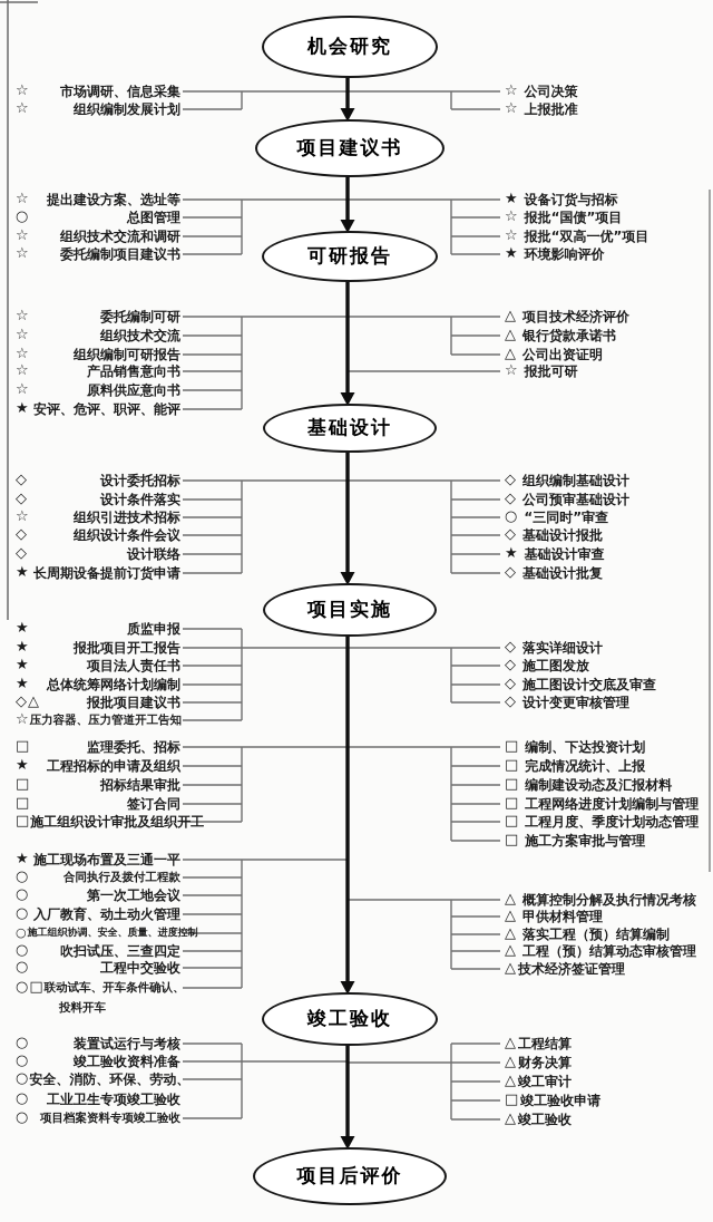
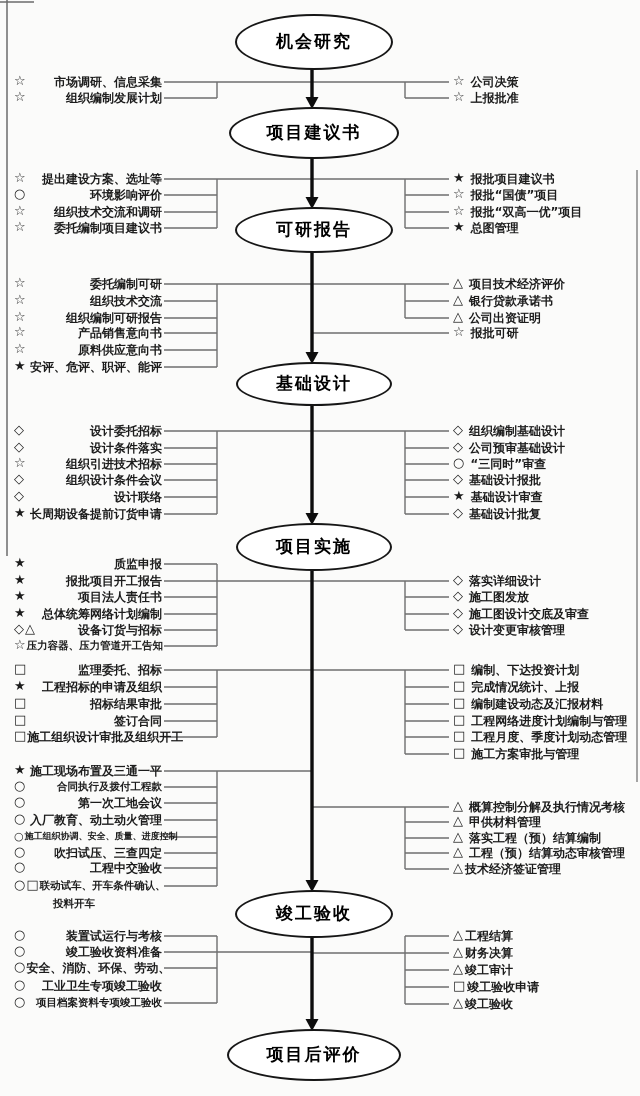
  ☆
  市场调研、信息采集
  ☆
  组织编制发展计划
  ☆
  公司决策
  ☆
  上报批准
  ☆
  提出建设方案、选址等
  ○
- 总图管理
+ 环境影响评价
  ☆
  组织技术交流和调研
  ☆
  委托编制项目建议书
  ★
- 设备订货与招标
+ 报批项目建议书
  ☆
  报批“国债”项目
  ☆
  报批“双高一优”项目
  ★
- 环境影响评价
+ 总图管理
  ☆
  委托编制可研
  ☆
  组织技术交流
  ☆
  组织编制可研报告
  ☆
  产品销售意向书
  ☆
  原料供应意向书
  ★
  安评、危评、职评、能评
  △
  项目技术经济评价
  △
  银行贷款承诺书
  △
  公司出资证明
  ☆
  报批可研
  ◇
  设计委托招标
  ◇
  设计条件落实
  ☆
  组织引进技术招标
  ◇
  组织设计条件会议
  ◇
  设计联络
  ★
  长周期设备提前订货申请
  ◇
  组织编制基础设计
  ◇
  公司预审基础设计
  ○
  “三同时”审查
  ◇
  基础设计报批
  ★
  基础设计审查
  ◇
  基础设计批复
  ★
  质监申报
  ★
  报批项目开工报告
  ★
  项目法人责任书
  ★
  总体统筹网络计划编制
  ◇△
- 报批项目建议书
+ 设备订货与招标
  ☆
  压力容器、压力管道开工告知
  ◇
  落实详细设计
  ◇
  施工图发放
  ◇
  施工图设计交底及审查
  ◇
  设计变更审核管理
  □
  监理委托、招标
  ★
  工程招标的申请及组织
  □
  招标结果审批
  □
  签订合同
  □
  施工组织设计审批及组织开工
  □
  编制、下达投资计划
  □
  完成情况统计、上报
  □
  编制建设动态及汇报材料
  □
  工程网络进度计划编制与管理
  □
  工程月度、季度计划动态管理
  □
  施工方案审批与管理
  ★
  施工现场布置及三通一平
  ○
  合同执行及拨付工程款
  ○
  第一次工地会议
  ○
  入厂教育、动土动火管理
  ○
  施工组织协调、安全、质量、进度控制
  ○
  吹扫试压、三查四定
  ○
  工程中交验收
  ○□
  联动试车、开车条件确认、
  投料开车
  △
  概算控制分解及执行情况考核
  △
  甲供材料管理
  △
  落实工程（预）结算编制
  △
  工程（预）结算动态审核管理
  △
  技术经济签证管理
  ○
  装置试运行与考核
  ○
  竣工验收资料准备
  ○
  安全、消防、环保、劳动、
  ○
  工业卫生专项竣工验收
  ○
  项目档案资料专项竣工验收
  △
  工程结算
  △
  财务决算
  △
  竣工审计
  □
  竣工验收申请
  △
  竣工验收
  机会研究
  项目建议书
  可研报告
  基础设计
  项目实施
  竣工验收
  项目后评价
